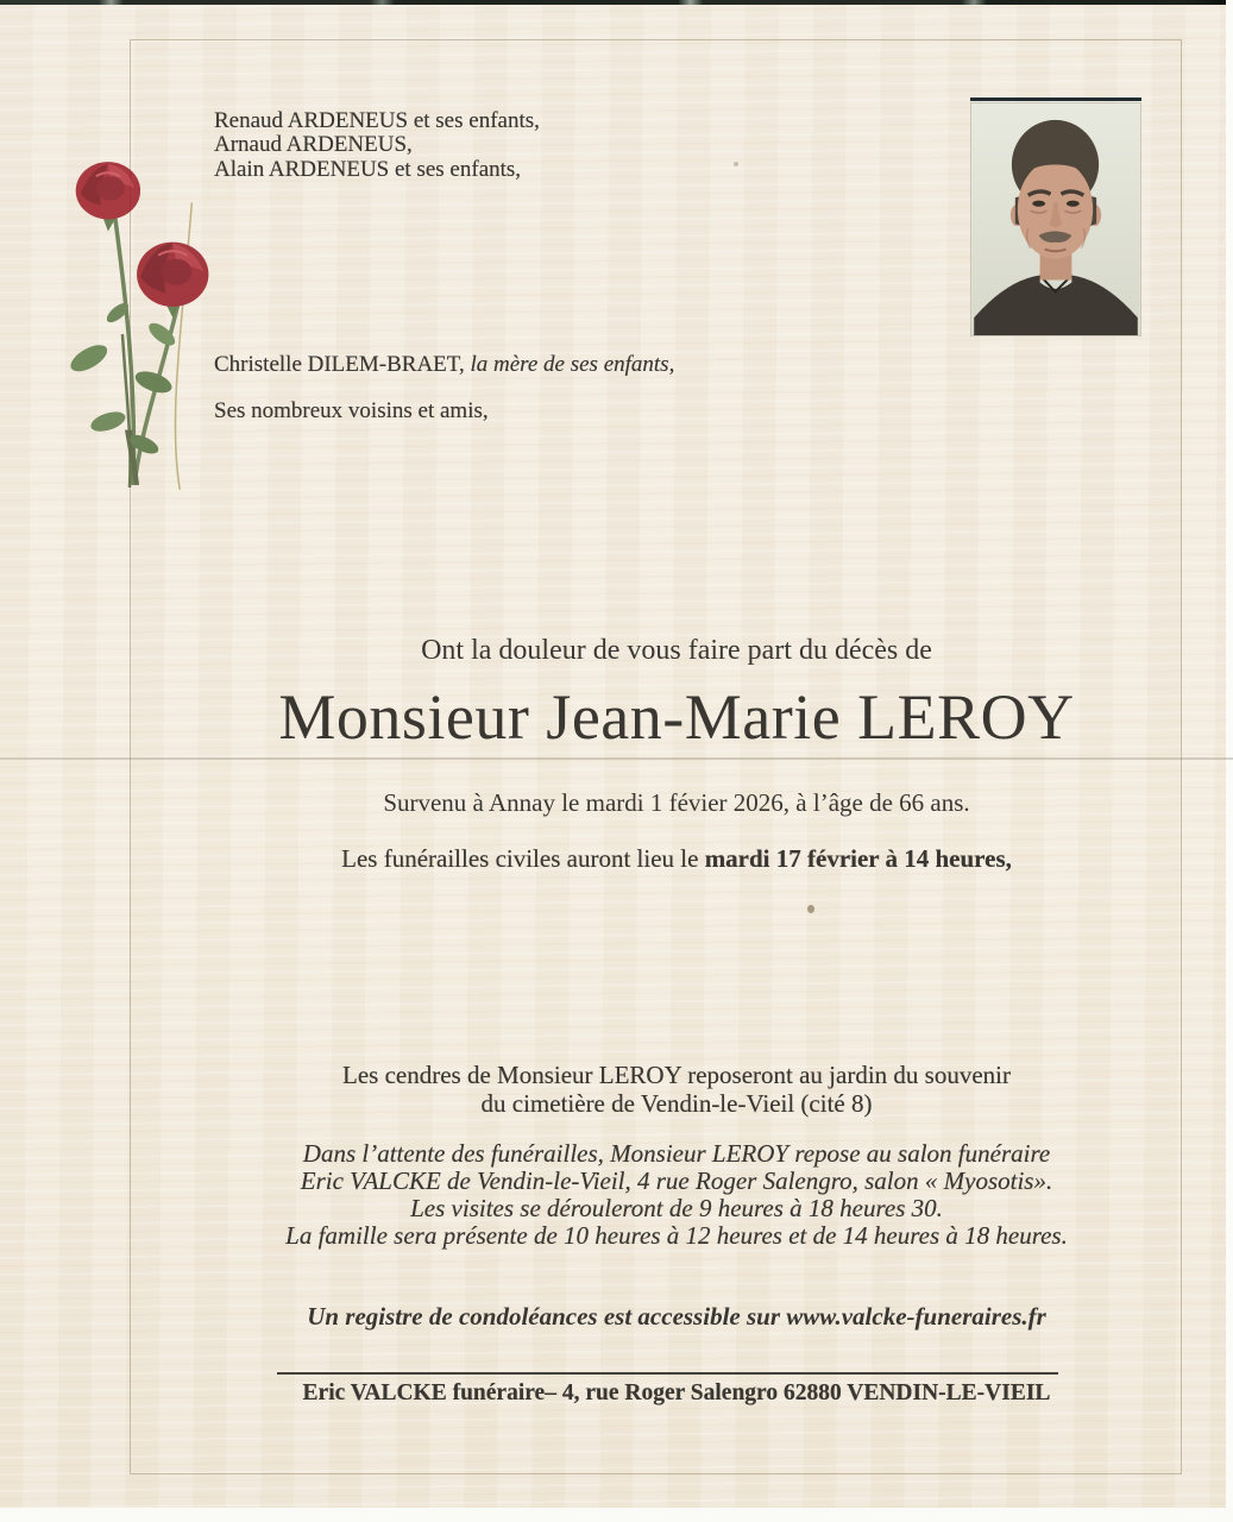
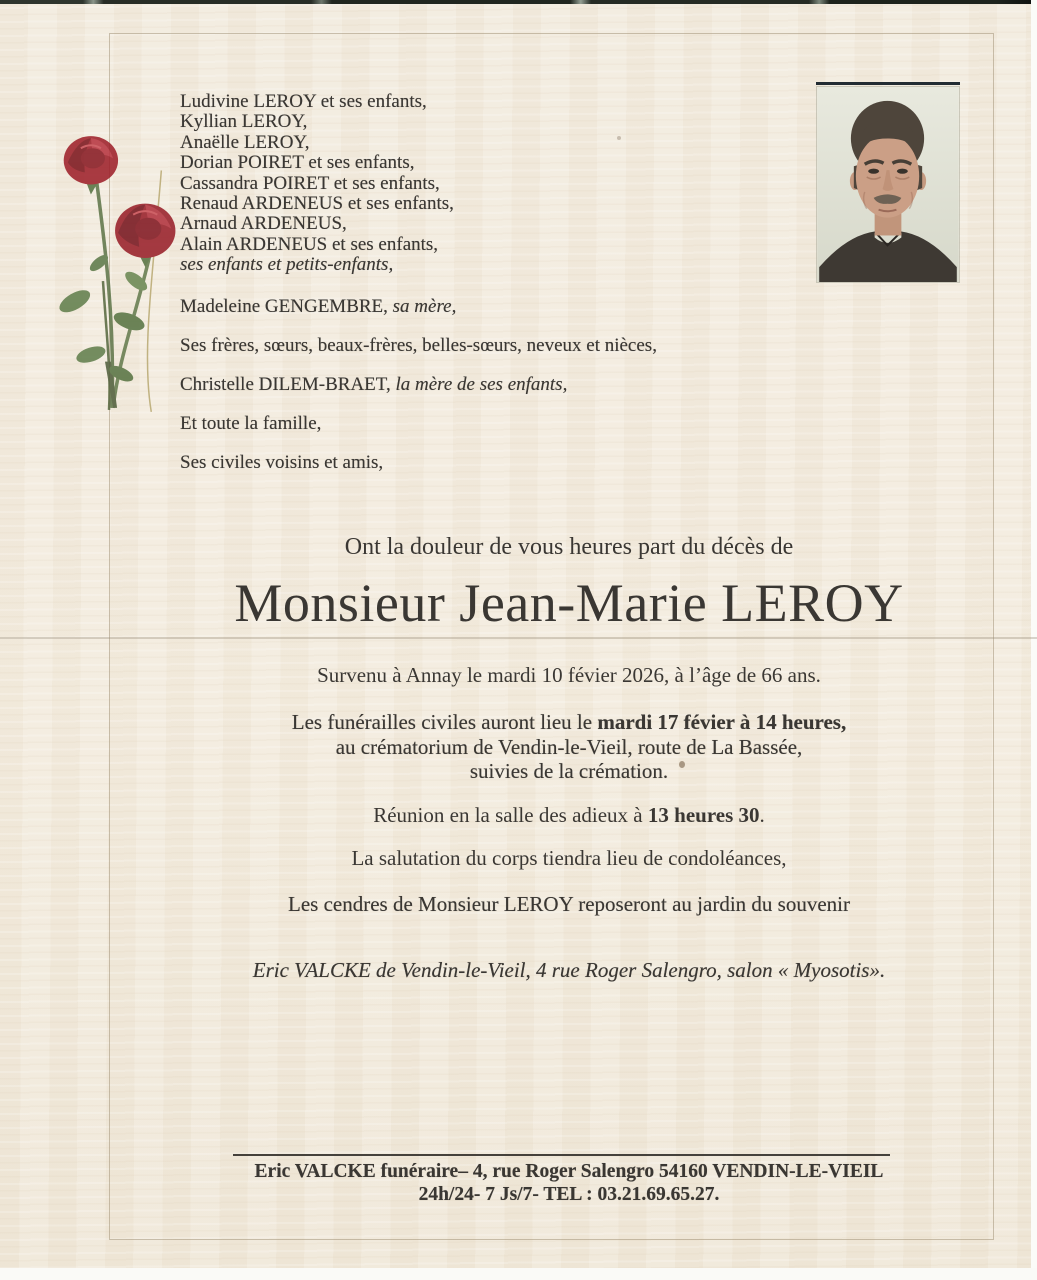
+ Ludivine LEROY et ses enfants,
+ Kyllian LEROY,
+ Anaëlle LEROY,
+ Dorian POIRET et ses enfants,
+ Cassandra POIRET et ses enfants,
  Renaud ARDENEUS et ses enfants,
  Arnaud ARDENEUS,
  Alain ARDENEUS et ses enfants,
+ ses enfants et petits-enfants,
+ Madeleine GENGEMBRE, sa mère,
+ Ses frères, sœurs, beaux-frères, belles-sœurs, neveux et nièces,
  Christelle DILEM-BRAET, la mère de ses enfants,
+ Et toute la famille,
- Ses nombreux voisins et amis,
+ Ses civiles voisins et amis,
- Ont la douleur de vous faire part du décès de
+ Ont la douleur de vous heures part du décès de
  Monsieur Jean-Marie LEROY
- Survenu à Annay le mardi 1 févier 2026, à l’âge de 66 ans.
+ Survenu à Annay le mardi 10 févier 2026, à l’âge de 66 ans.
- Les funérailles civiles auront lieu le mardi 17 février à 14 heures,
+ Les funérailles civiles auront lieu le mardi 17 févier à 14 heures,
+ au crématorium de Vendin-le-Vieil, route de La Bassée,
+ suivies de la crémation.
+ Réunion en la salle des adieux à 13 heures 30.
+ La salutation du corps tiendra lieu de condoléances,
  Les cendres de Monsieur LEROY reposeront au jardin du souvenir
- du cimetière de Vendin-le-Vieil (cité 8)
- Dans l’attente des funérailles, Monsieur LEROY repose au salon funéraire
  Eric VALCKE de Vendin-le-Vieil, 4 rue Roger Salengro, salon « Myosotis».
- Les visites se dérouleront de 9 heures à 18 heures 30.
- La famille sera présente de 10 heures à 12 heures et de 14 heures à 18 heures.
- Un registre de condoléances est accessible sur www.valcke-funeraires.fr
- Eric VALCKE funéraire– 4, rue Roger Salengro 62880 VENDIN-LE-VIEIL
+ Eric VALCKE funéraire– 4, rue Roger Salengro 54160 VENDIN-LE-VIEIL
+ 24h/24- 7 Js/7- TEL : 03.21.69.65.27.
